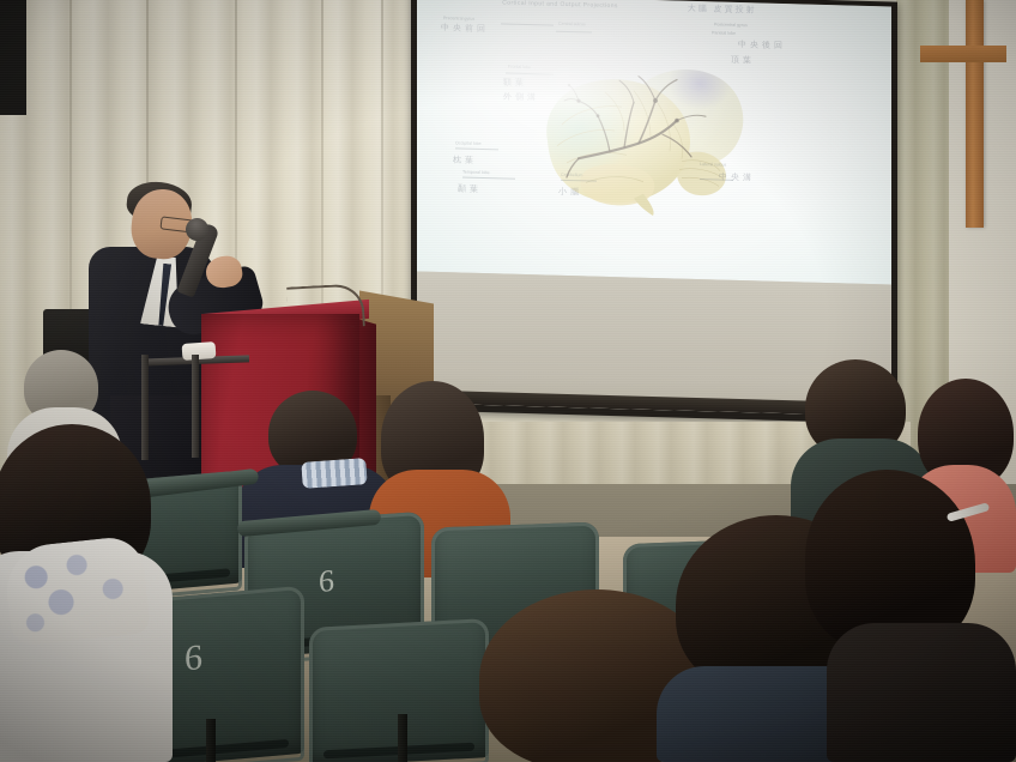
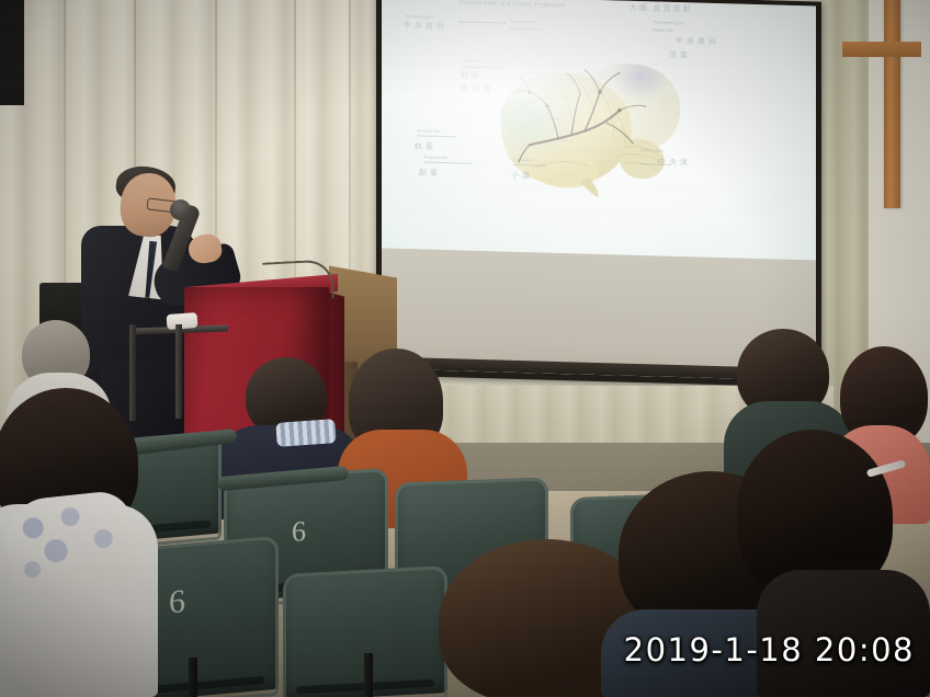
+ 2019-1-18 20:08
